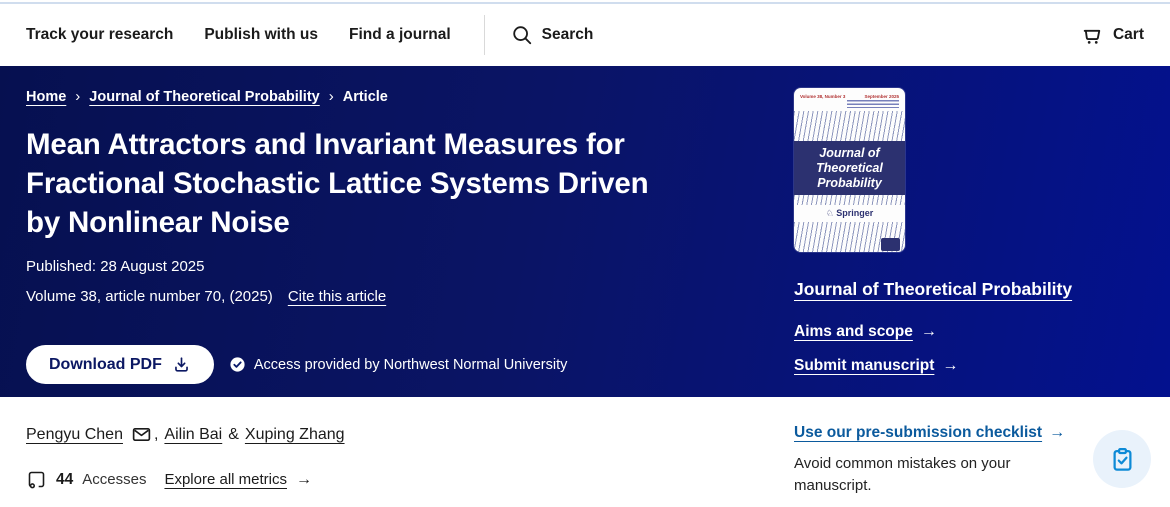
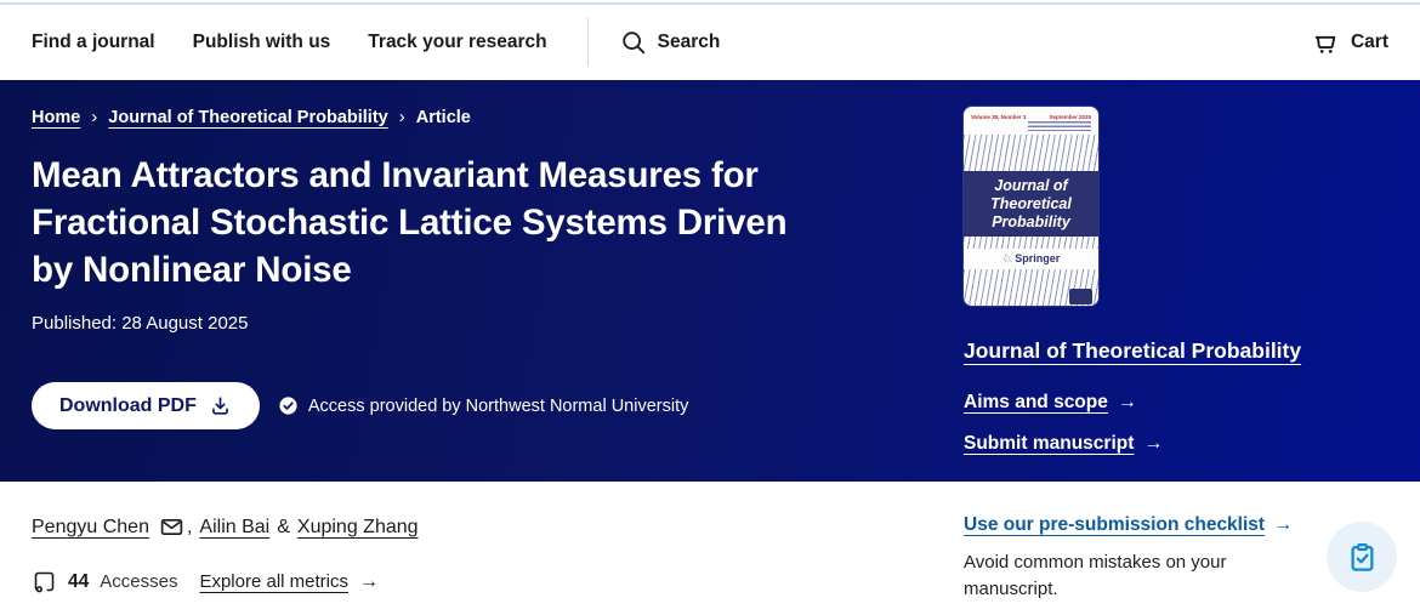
- Track your research
+ Find a journal
  Publish with us
- Find a journal
+ Track your research
  Search
  Cart
  Home
  ›
  Journal of Theoretical Probability
  ›
  Article
  Mean Attractors and Invariant Measures for
  Fractional Stochastic Lattice Systems Driven
  by Nonlinear Noise
  Published: 28 August 2025
- Volume 38, article number 70, (2025)
- Cite this article
  Download PDF
  Access provided by Northwest Normal University
  Journal of Theoretical Probability
  ♘ Springer
  Journal of Theoretical Probability
  Aims and scope
  →
  Submit manuscript
  →
  Pengyu Chen
  ,
  Ailin Bai
  &
  Xuping Zhang
  44
  Accesses
  Explore all metrics
  →
  Use our pre-submission checklist
  →
  Avoid common mistakes on your manuscript.
